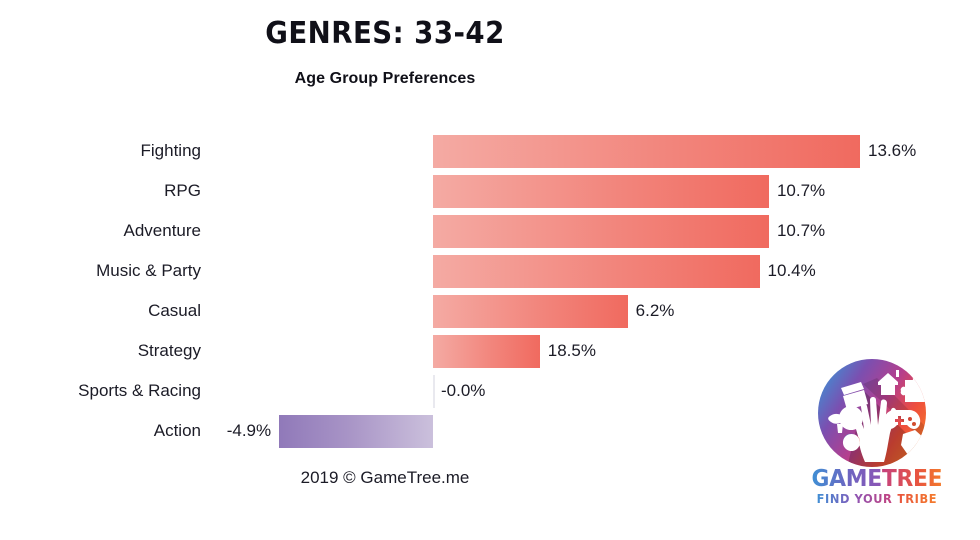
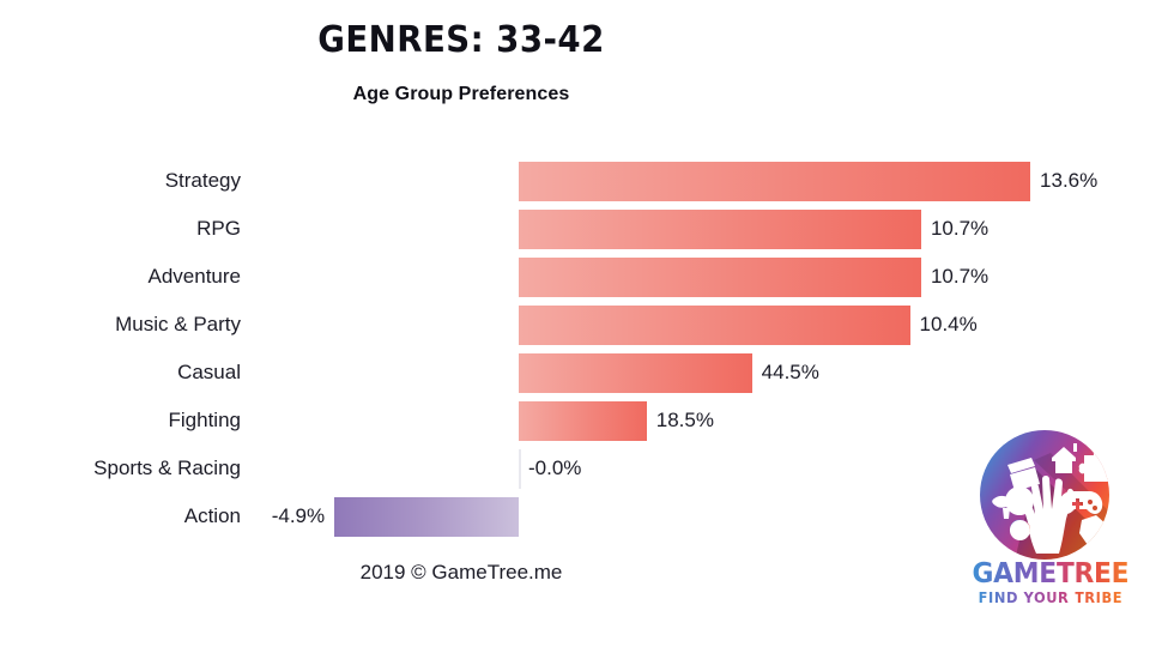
  GENRES: 33-42
  Age Group Preferences
- Fighting
+ Strategy
  13.6%
  RPG
  10.7%
  Adventure
  10.7%
  Music & Party
  10.4%
  Casual
- 6.2%
+ 44.5%
- Strategy
+ Fighting
  18.5%
  Sports & Racing
  -0.0%
  Action
  -4.9%
  2019 © GameTree.me
  GAMETREE
  FIND YOUR TRIBE
